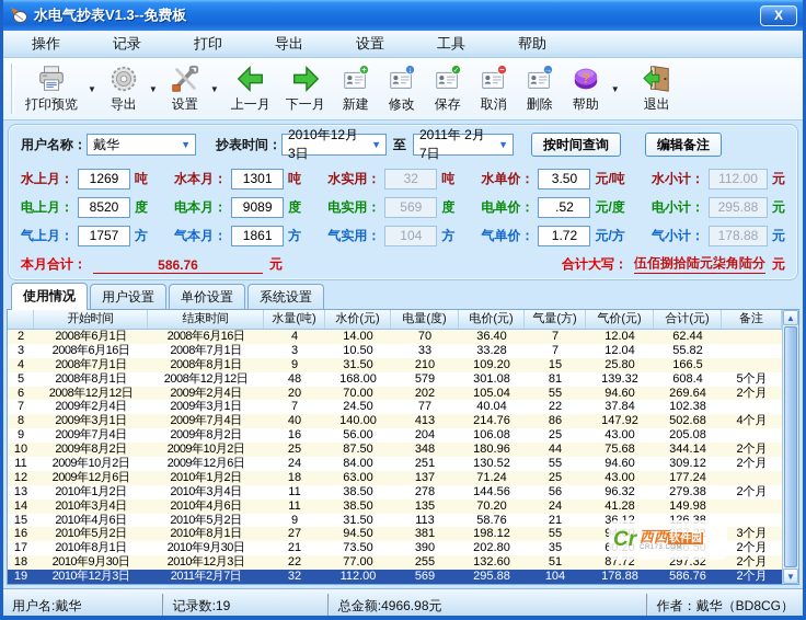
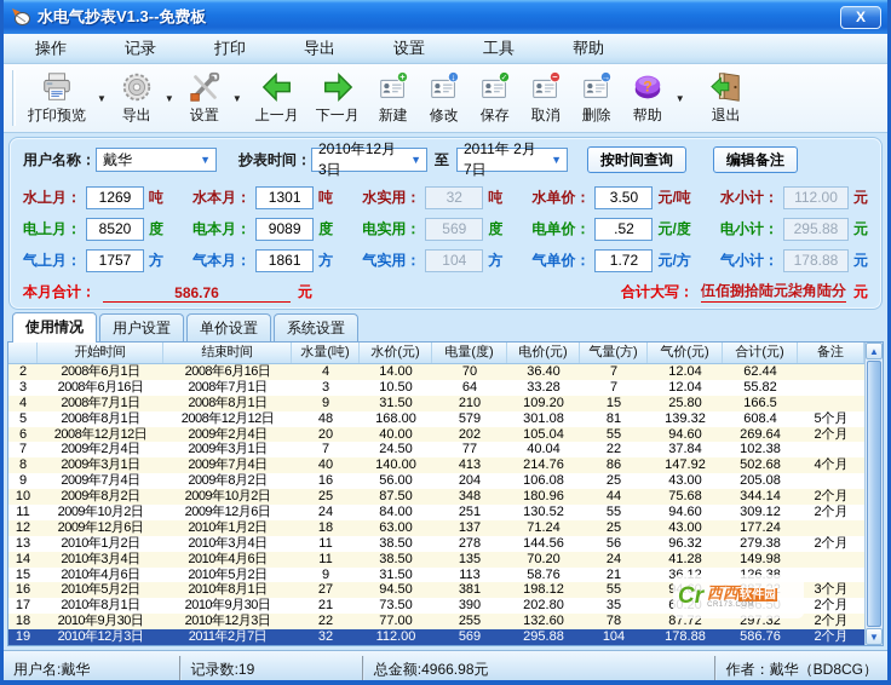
  水电气抄表V1.3--免费板
  X
  操作
  记录
  打印
  导出
  设置
  工具
  帮助
  打印预览
  ▼
  导出
  ▼
  设置
  ▼
  上一月
  下一月
  +
  新建
  ↓
  修改
  保存
  −
  取消
  →
  删除
  ?
  帮助
  ▼
  退出
  用户名称：
  戴华
  ▼
  抄表时间：
  2010年12月 3日
  ▼
  至
  2011年 2月 7日
  ▼
  按时间查询
  编辑备注
  水上月：
  1269
  吨
  水本月：
  1301
  吨
  水实用：
  32
  吨
  水单价：
  3.50
  元/吨
  水小计：
  112.00
  元
  电上月：
  8520
  度
  电本月：
  9089
  度
  电实用：
  569
  度
  电单价：
  .52
  元/度
  电小计：
  295.88
  元
  气上月：
  1757
  方
  气本月：
  1861
  方
  气实用：
  104
  方
  气单价：
  1.72
  元/方
  气小计：
  178.88
  元
  本月合计：
  586.76
  元
  合计大写：
  伍佰捌拾陆元柒角陆分
  元
  使用情况
  用户设置
  单价设置
  系统设置
  开始时间
  结束时间
  水量(吨)
  水价(元)
  电量(度)
  电价(元)
  气量(方)
  气价(元)
  合计(元)
  备注
  2
  2008年6月1日
  2008年6月16日
  4
  14.00
  70
  36.40
  7
  12.04
  62.44
  3
  2008年6月16日
  2008年7月1日
  3
  10.50
- 33
+ 64
  33.28
  7
  12.04
  55.82
  4
  2008年7月1日
  2008年8月1日
  9
  31.50
  210
  109.20
  15
  25.80
  166.5
  5
  2008年8月1日
  2008年12月12日
  48
  168.00
  579
  301.08
  81
  139.32
  608.4
  5个月
  6
  2008年12月12日
  2009年2月4日
  20
- 70.00
+ 40.00
  202
  105.04
  55
  94.60
  269.64
  2个月
  7
  2009年2月4日
  2009年3月1日
  7
  24.50
  77
  40.04
  22
  37.84
  102.38
  8
  2009年3月1日
  2009年7月4日
  40
  140.00
  413
  214.76
  86
  147.92
  502.68
  4个月
  9
  2009年7月4日
  2009年8月2日
  16
  56.00
  204
  106.08
  25
  43.00
  205.08
  10
  2009年8月2日
  2009年10月2日
  25
  87.50
  348
  180.96
  44
  75.68
  344.14
  2个月
  11
  2009年10月2日
  2009年12月6日
  24
  84.00
  251
  130.52
  55
  94.60
  309.12
  2个月
  12
  2009年12月6日
  2010年1月2日
  18
  63.00
  137
  71.24
  25
  43.00
  177.24
  13
  2010年1月2日
  2010年3月4日
  11
  38.50
  278
  144.56
  56
  96.32
  279.38
  2个月
  14
  2010年3月4日
  2010年4月6日
  11
  38.50
  135
  70.20
  24
  41.28
  149.98
  15
  2010年4月6日
  2010年5月2日
  9
  31.50
  113
  58.76
  21
  36.12
  126.38
  16
  2010年5月2日
  2010年8月1日
  27
  94.50
  381
  198.12
  55
  94.60
  3个月
  17
  2010年8月1日
  2010年9月30日
  21
  73.50
  390
  202.80
  35
  60.20
  336.50
  2个月
  18
  2010年9月30日
  2010年12月3日
  22
  77.00
  255
  132.60
- 51
+ 78
  87.72
  297.32
  2个月
  19
  2010年12月3日
  2011年2月7日
  32
  112.00
  569
  295.88
  104
  178.88
  586.76
  2个月
  ▲
  ▼
  用户名:戴华
  记录数:19
  总金额:4966.98元
  作者：戴华（BD8CG）
  Cr
  西西软件园
